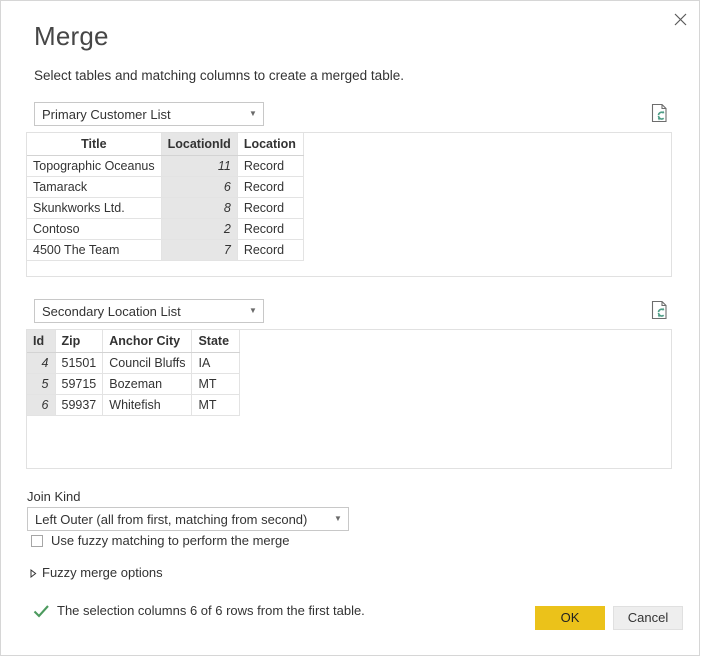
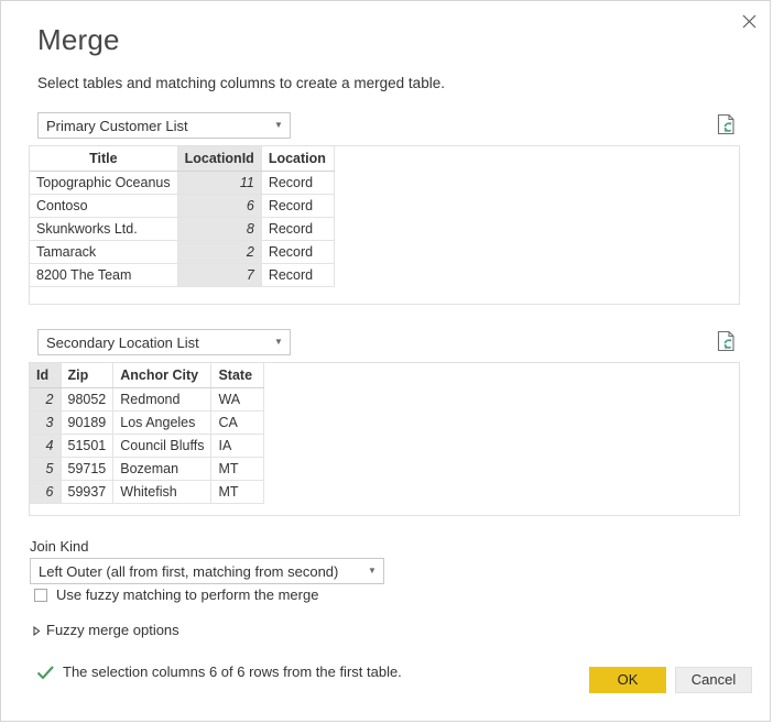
  Merge
  Select tables and matching columns to create a merged table.
  Primary Customer List
  ▼
  Title	LocationId	Location
  Topographic Oceanus	11	Record
- Tamarack	6	Record
+ Contoso	6	Record
  Skunkworks Ltd.	8	Record
- Contoso	2	Record
+ Tamarack	2	Record
- 4500 The Team	7	Record
+ 8200 The Team	7	Record
  Secondary Location List
  ▼
  Id	Zip	Anchor City	State
+ 2	98052	Redmond	WA
+ 3	90189	Los Angeles	CA
  4	51501	Council Bluffs	IA
  5	59715	Bozeman	MT
  6	59937	Whitefish	MT
  Join Kind
  Left Outer (all from first, matching from second)
  ▼
  Use fuzzy matching to perform the merge
  Fuzzy merge options
  The selection columns 6 of 6 rows from the first table.
  OK
  Cancel
